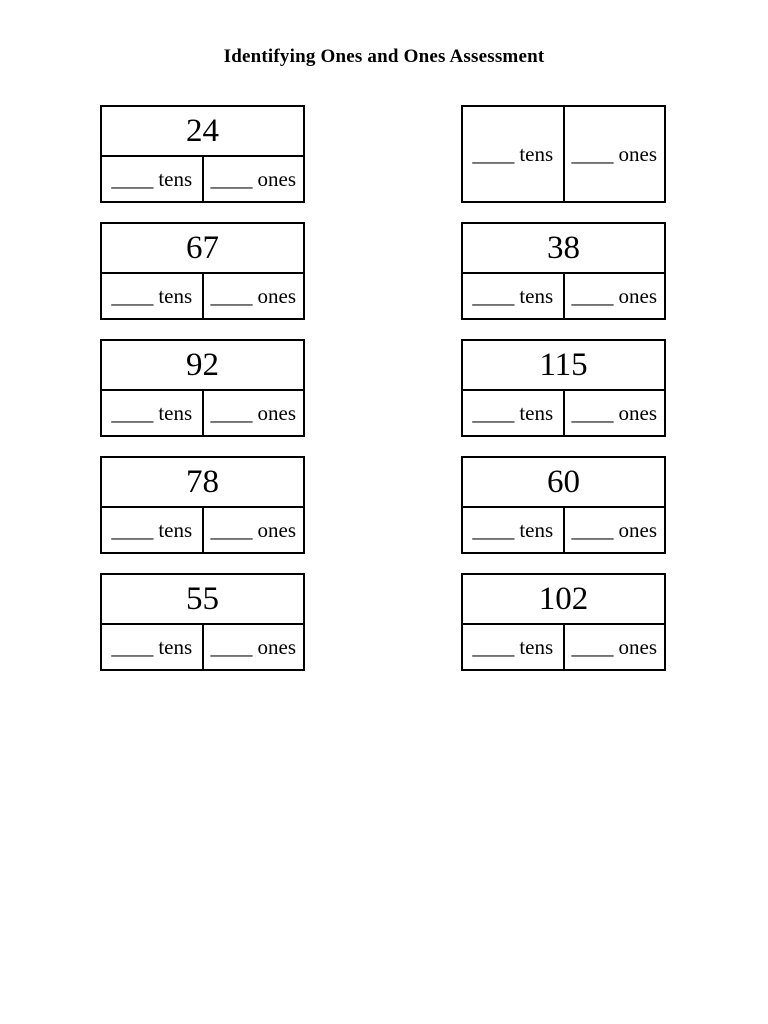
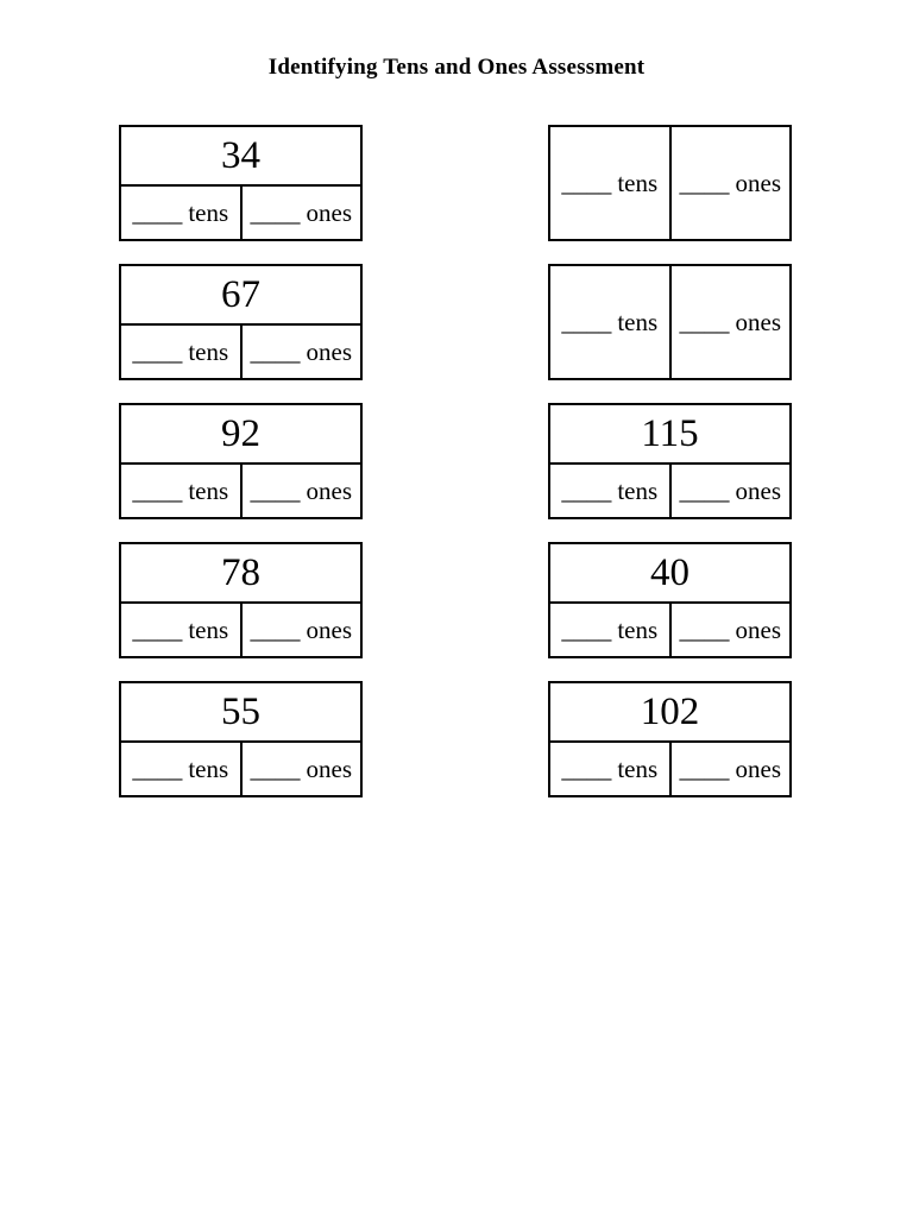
- Identifying Ones and Ones Assessment
+ Identifying Tens and Ones Assessment
- 24
+ 34
  ____
  tens
  ____
  ones
  ____
  tens
  ____
  ones
  67
  ____
  tens
  ____
  ones
- 38
  ____
  tens
  ____
  ones
  92
  ____
  tens
  ____
  ones
  115
  ____
  tens
  ____
  ones
  78
  ____
  tens
  ____
  ones
- 60
+ 40
  ____
  tens
  ____
  ones
  55
  ____
  tens
  ____
  ones
  102
  ____
  tens
  ____
  ones
